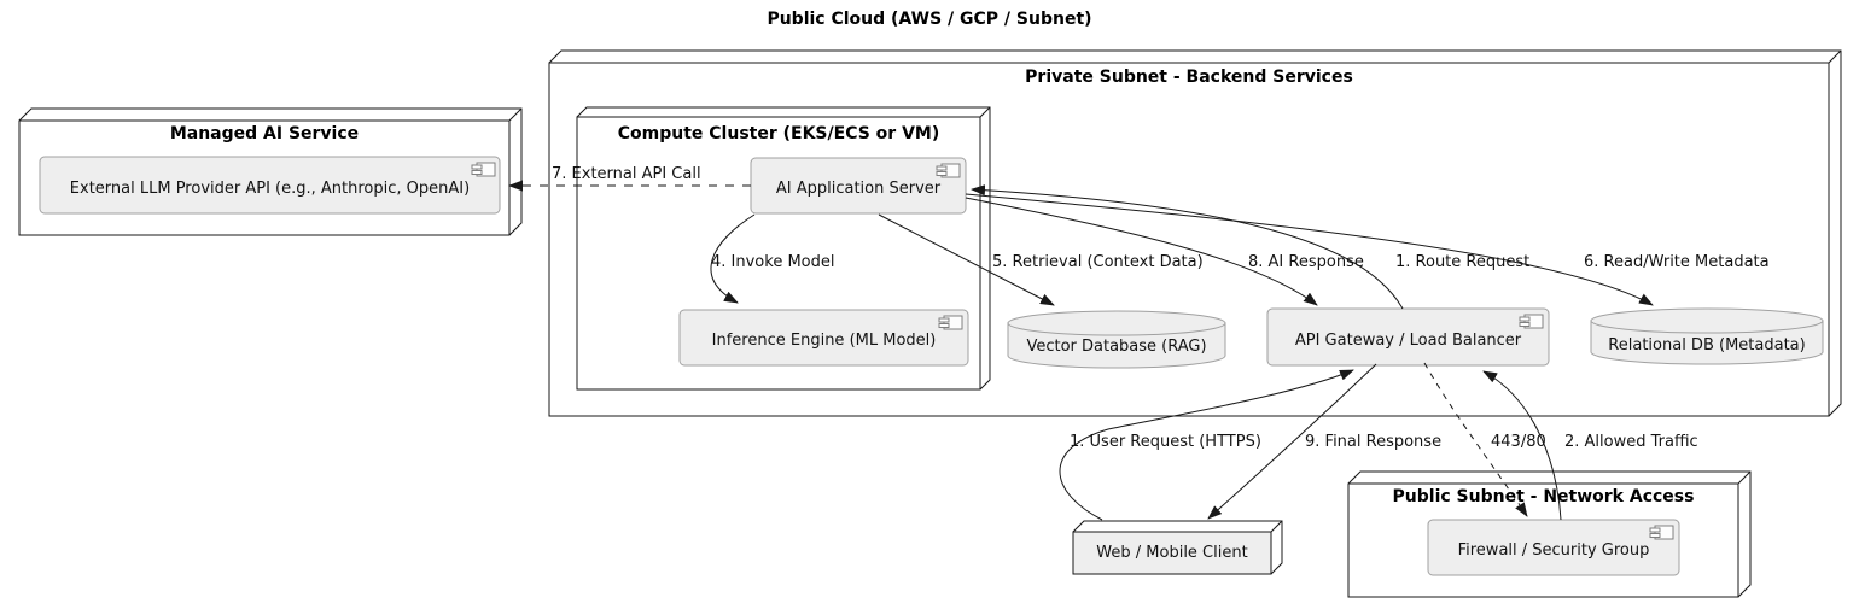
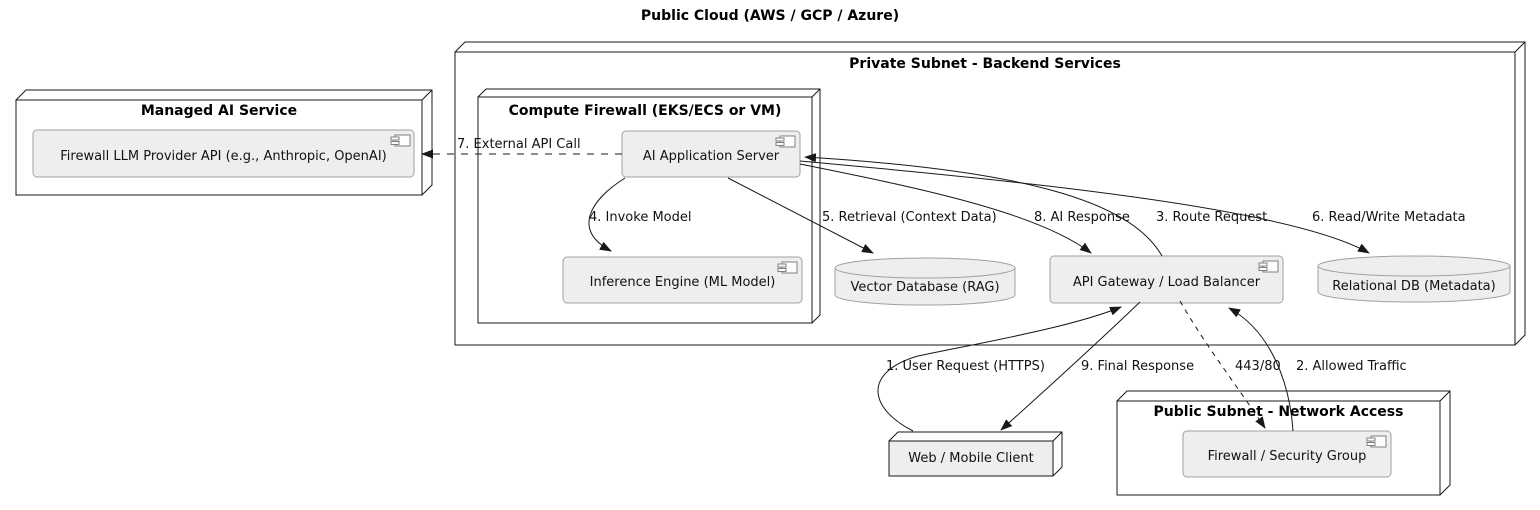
- Public Cloud (AWS / GCP / Subnet)
+ Public Cloud (AWS / GCP / Azure)
  Private Subnet - Backend Services
  Managed AI Service
- Compute Cluster (EKS/ECS or VM)
+ Compute Firewall (EKS/ECS or VM)
  Public Subnet - Network Access
- External LLM Provider API (e.g., Anthropic, OpenAI)
+ Firewall LLM Provider API (e.g., Anthropic, OpenAI)
  AI Application Server
  Inference Engine (ML Model)
  API Gateway / Load Balancer
  Firewall / Security Group
  Vector Database (RAG)
  Relational DB (Metadata)
  Web / Mobile Client
  7. External API Call
  4. Invoke Model
  5. Retrieval (Context Data)
  8. AI Response
- 1. Route Request
+ 3. Route Request
  6. Read/Write Metadata
  1. User Request (HTTPS)
  9. Final Response
  443/80
  2. Allowed Traffic
